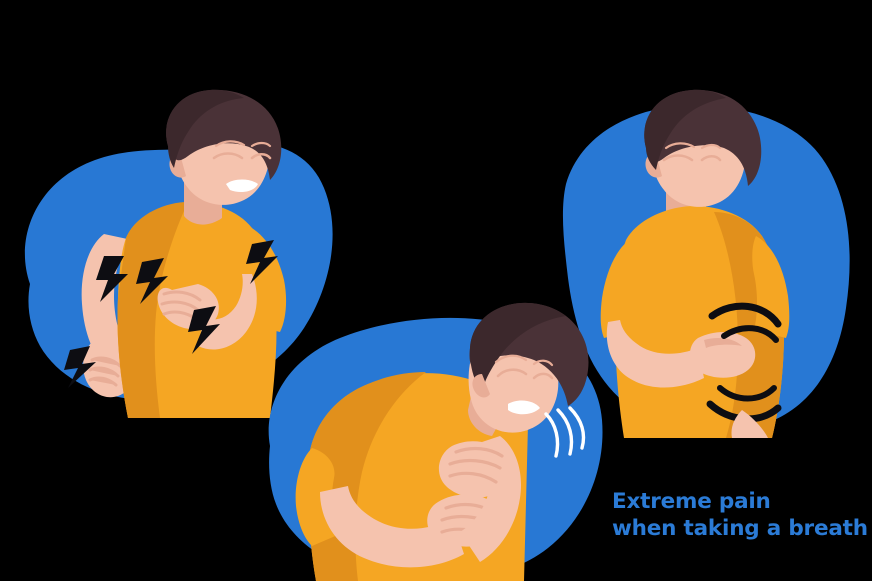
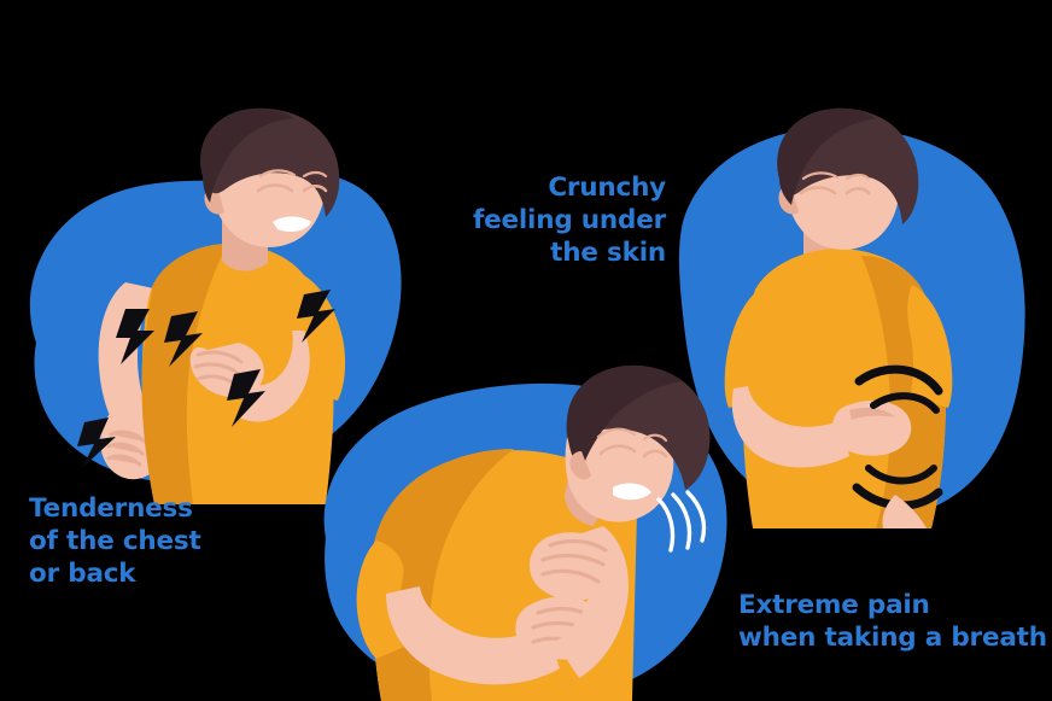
+ Crunchy
+ feeling under
+ the skin
+ Tenderness
+ of the chest
+ or back
  Extreme pain
  when taking a breath
